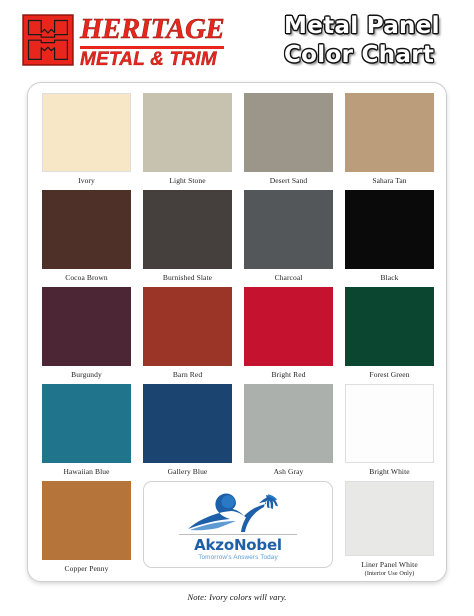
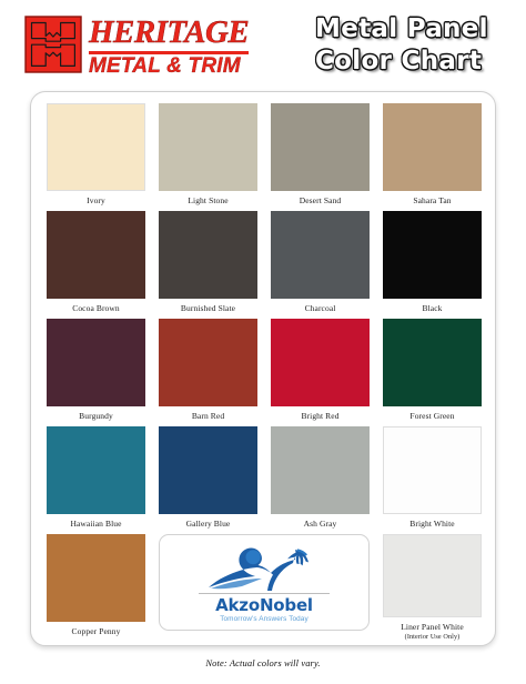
  HERITAGE
  METAL & TRIM
  Metal Panel
  Color Chart
  Ivory
  Light Stone
  Desert Sand
  Sahara Tan
  Cocoa Brown
  Burnished Slate
  Charcoal
  Black
  Burgundy
  Barn Red
  Bright Red
  Forest Green
  Hawaiian Blue
  Gallery Blue
  Ash Gray
  Bright White
  Copper Penny
  AkzoNobel
  Liner Panel White
- Note: Ivory colors will vary.
+ Note: Actual colors will vary.
